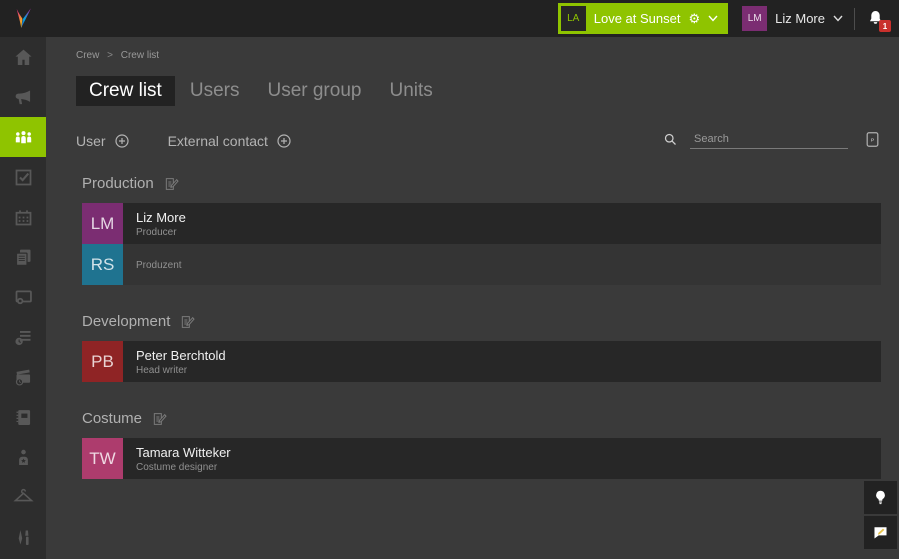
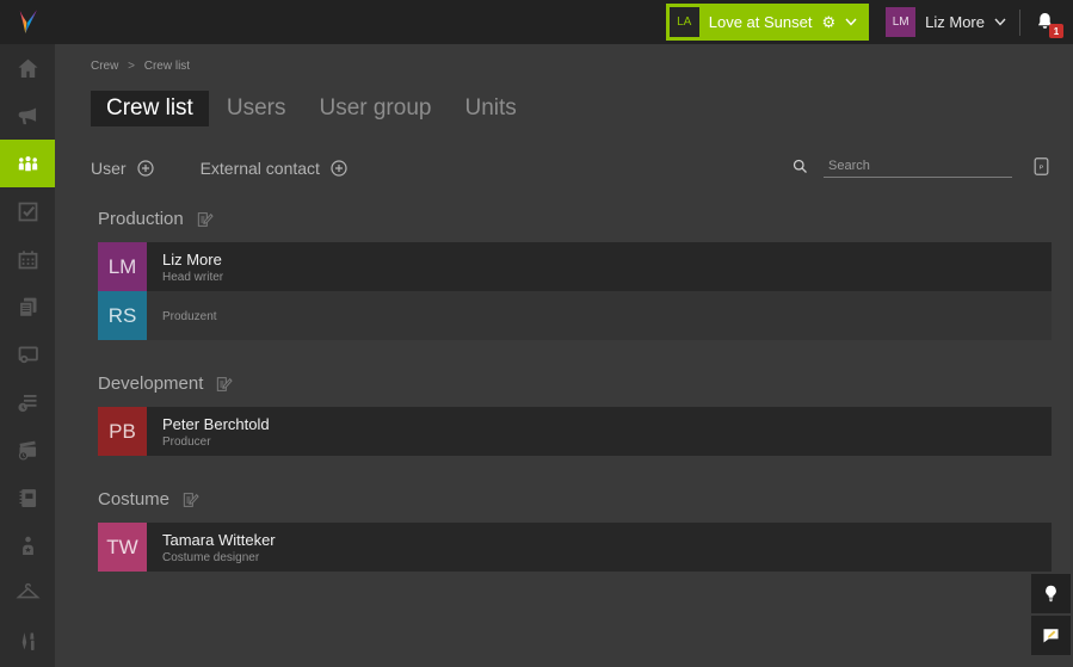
  LA
  Love at Sunset
  ⚙︎
  LM
  Liz More
  1
  Crew > Crew list
  Crew list
  Users
  User group
  Units
  User
  External contact
  Search
  Production
  LM
  Liz More
- Producer
+ Head writer
  RS
  Produzent
  Development
  PB
  Peter Berchtold
- Head writer
+ Producer
  Costume
  TW
  Tamara Witteker
  Costume designer
